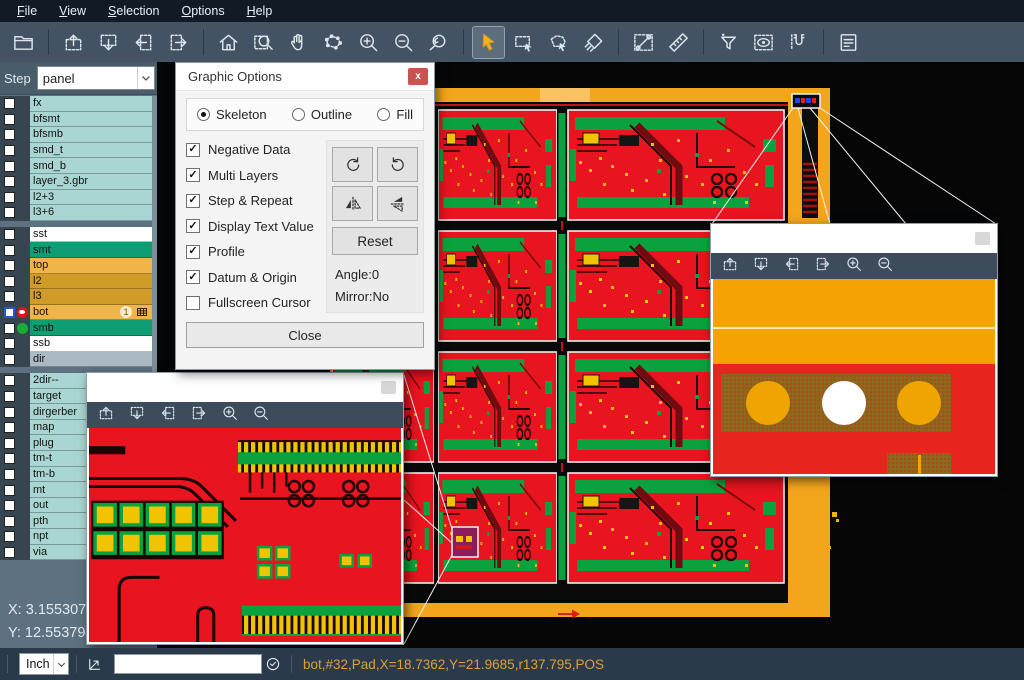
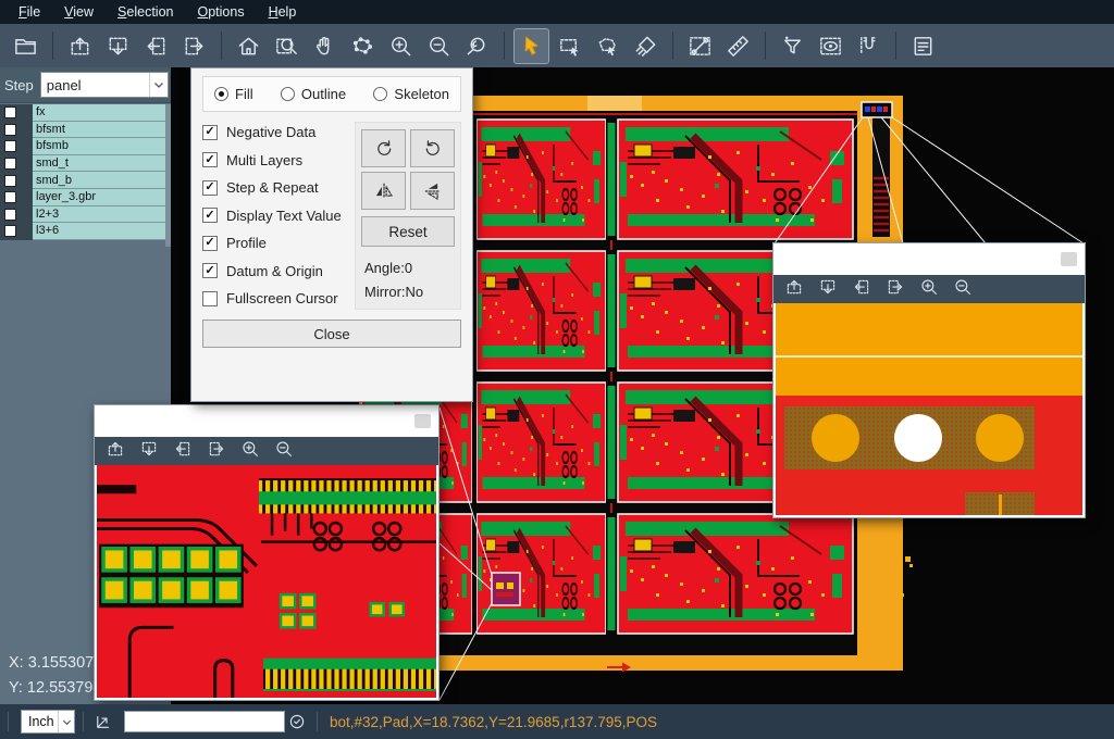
  File
  View
  Selection
  Options
  Help
  Step
  panel
  fx
  bfsmt
  bfsmb
  smd_t
  smd_b
  layer_3.gbr
  l2+3
  l3+6
- sst
- smt
- top
- l2
- l3
- bot
- 1
- smb
- ssb
- dir
- 2dir--
- target
- dirgerber
- map
- plug
- tm-t
- tm-b
- mt
- out
- pth
- npt
- via
  X: 3.155307
  Y: 12.55379
- Graphic Options
- x
- Skeleton
+ Fill
  Outline
- Fill
+ Skeleton
  ✓
  Negative Data
  ✓
  Multi Layers
  ✓
  Step & Repeat
  ✓
  Display Text Value
  ✓
  Profile
  ✓
  Datum & Origin
  Fullscreen Cursor
  Reset
  Angle:0
  Mirror:No
  Close
  Inch
  bot,#32,Pad,X=18.7362,Y=21.9685,r137.795,POS
